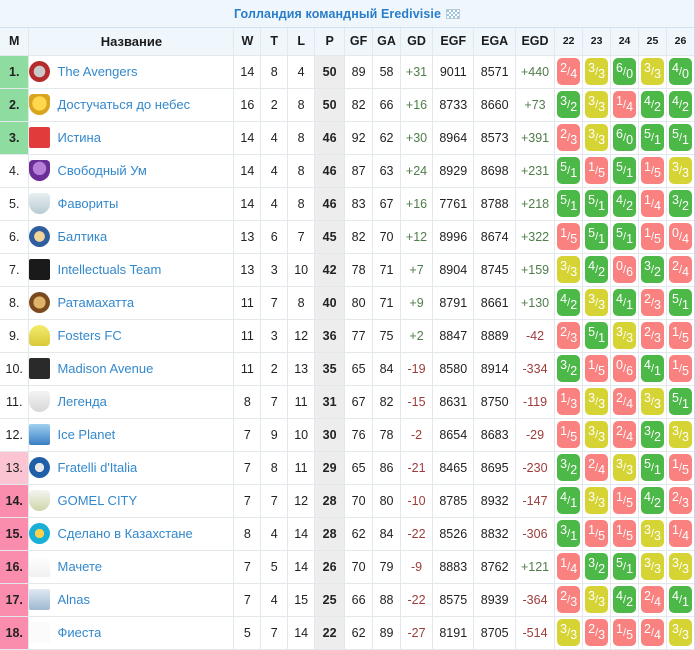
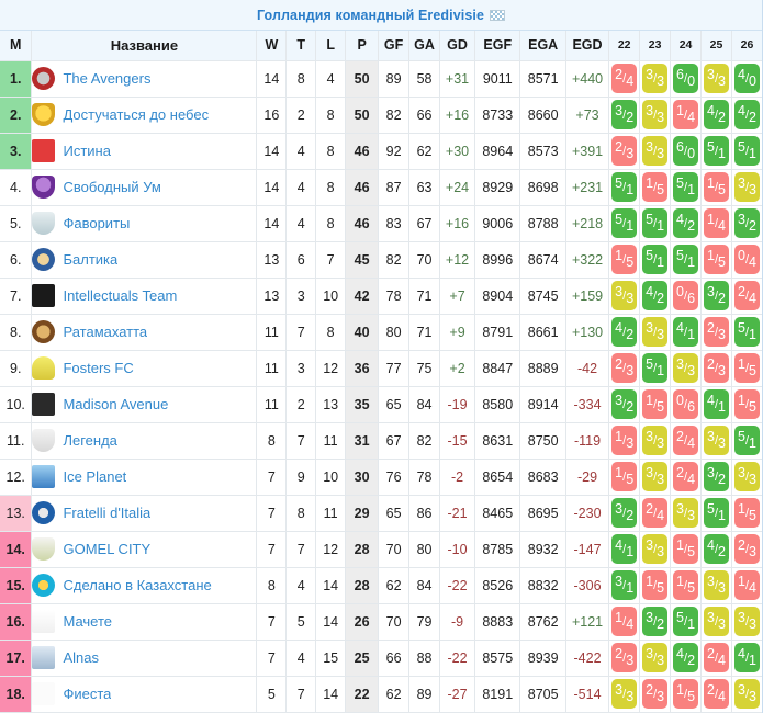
  Голландия командный Eredivisie
  M	Название	W	T	L	P	GF	GA	GD	EGF	EGA	EGD	22	23	24	25	26
  1.	The Avengers	14	8	4	50	89	58	+31	9011	8571	+440	2/4	3/3	6/0	3/3	4/0
  2.	Достучаться до небес	16	2	8	50	82	66	+16	8733	8660	+73	3/2	3/3	1/4	4/2	4/2
  3.	Истина	14	4	8	46	92	62	+30	8964	8573	+391	2/3	3/3	6/0	5/1	5/1
  4.	Свободный Ум	14	4	8	46	87	63	+24	8929	8698	+231	5/1	1/5	5/1	1/5	3/3
- 5.	Фавориты	14	4	8	46	83	67	+16	7761	8788	+218	5/1	5/1	4/2	1/4	3/2
+ 5.	Фавориты	14	4	8	46	83	67	+16	9006	8788	+218	5/1	5/1	4/2	1/4	3/2
  6.	Балтика	13	6	7	45	82	70	+12	8996	8674	+322	1/5	5/1	5/1	1/5	0/4
  7.	Intellectuals Team	13	3	10	42	78	71	+7	8904	8745	+159	3/3	4/2	0/6	3/2	2/4
  8.	Ратамахатта	11	7	8	40	80	71	+9	8791	8661	+130	4/2	3/3	4/1	2/3	5/1
  9.	Fosters FC	11	3	12	36	77	75	+2	8847	8889	-42	2/3	5/1	3/3	2/3	1/5
  10.	Madison Avenue	11	2	13	35	65	84	-19	8580	8914	-334	3/2	1/5	0/6	4/1	1/5
  11.	Легенда	8	7	11	31	67	82	-15	8631	8750	-119	1/3	3/3	2/4	3/3	5/1
  12.	Ice Planet	7	9	10	30	76	78	-2	8654	8683	-29	1/5	3/3	2/4	3/2	3/3
  13.	Fratelli d'Italia	7	8	11	29	65	86	-21	8465	8695	-230	3/2	2/4	3/3	5/1	1/5
  14.	GOMEL CITY	7	7	12	28	70	80	-10	8785	8932	-147	4/1	3/3	1/5	4/2	2/3
  15.	Сделано в Казахстане	8	4	14	28	62	84	-22	8526	8832	-306	3/1	1/5	1/5	3/3	1/4
  16.	Мачете	7	5	14	26	70	79	-9	8883	8762	+121	1/4	3/2	5/1	3/3	3/3
- 17.	Alnas	7	4	15	25	66	88	-22	8575	8939	-364	2/3	3/3	4/2	2/4	4/1
+ 17.	Alnas	7	4	15	25	66	88	-22	8575	8939	-422	2/3	3/3	4/2	2/4	4/1
  18.	Фиеста	5	7	14	22	62	89	-27	8191	8705	-514	3/3	2/3	1/5	2/4	3/3
